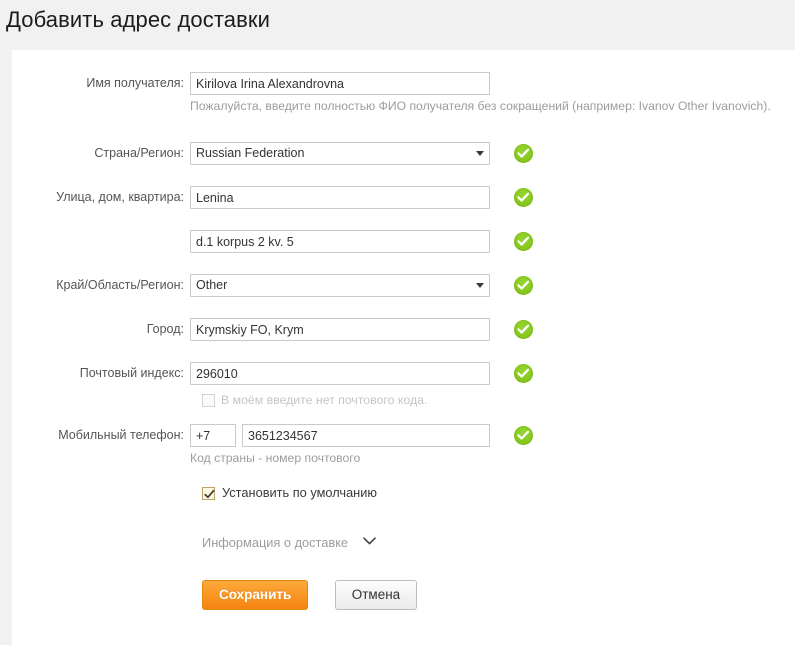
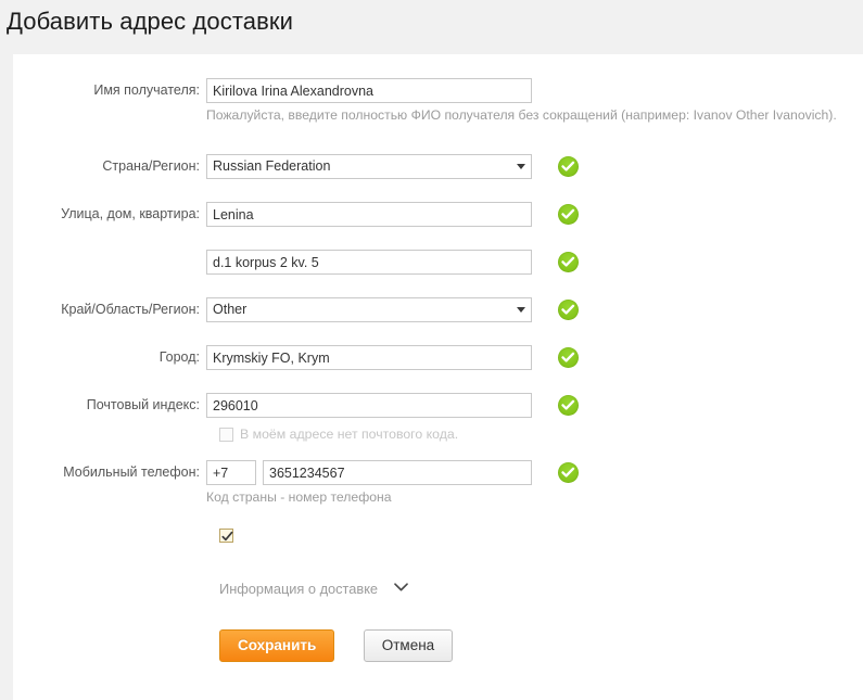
  Добавить адрес доставки
  Имя получателя:
  Kirilova Irina Alexandrovna
  Пожалуйста, введите полностью ФИО получателя без сокращений (например: Ivanov Other Ivanovich).
  Страна/Регион:
  Russian Federation
  Улица, дом, квартира:
  Lenina
  d.1 korpus 2 kv. 5
  Край/Область/Регион:
  Other
  Город:
  Krymskiy FO, Krym
  Почтовый индекс:
  296010
- В моём введите нет почтового кода.
+ В моём адресе нет почтового кода.
  Мобильный телефон:
  +7
  3651234567
- Код страны - номер почтового
+ Код страны - номер телефона
- Установить по умолчанию
  Информация о доставке
  Сохранить Отмена
